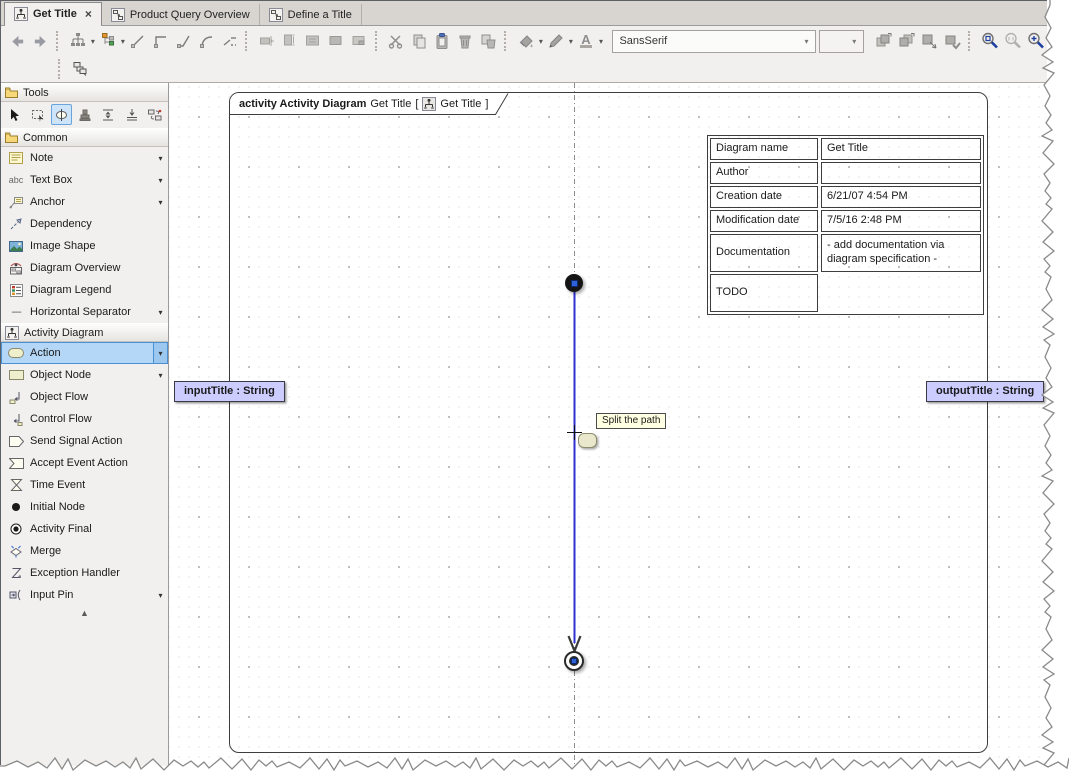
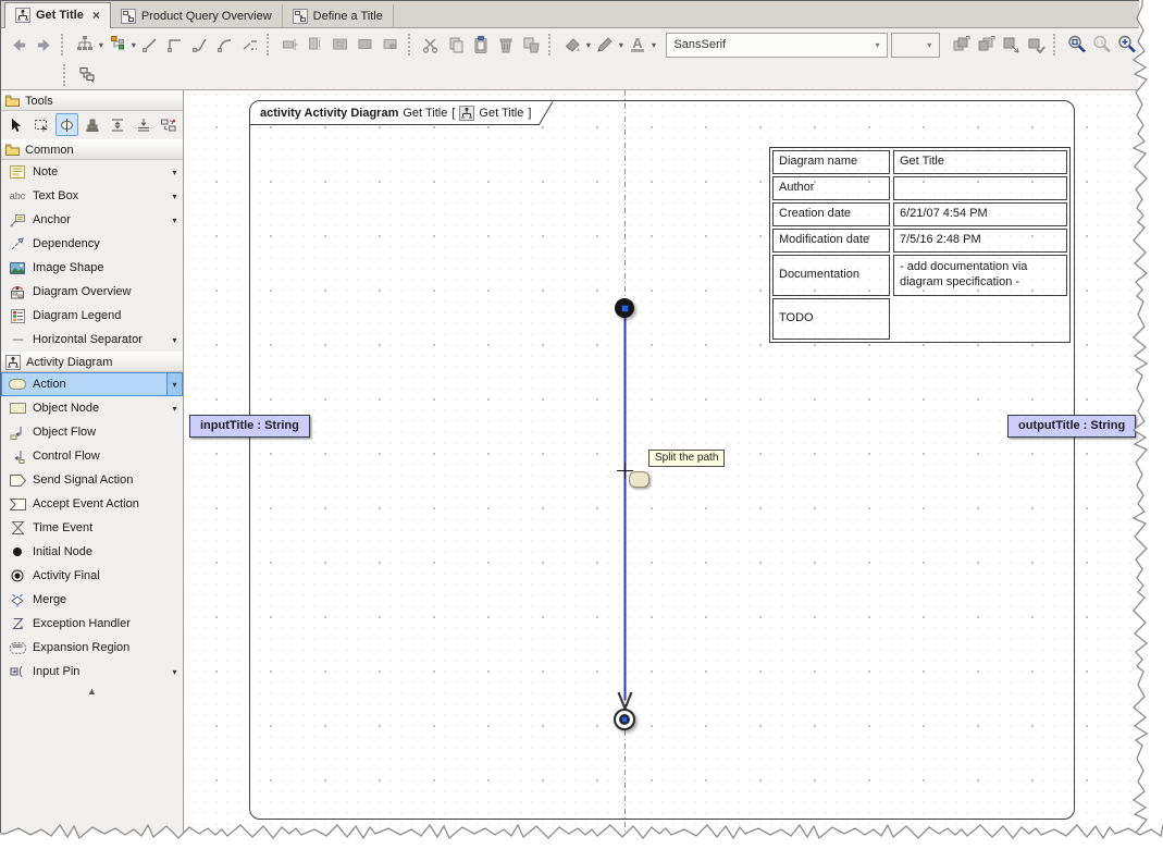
  Get Title
  ×
  Product Query Overview
  Define a Title
  ▾
  ▾
  ▾
  ▾
  A
  ▾
  SansSerif
  ▾
  ▾
  Tools
  Common
  Note
  ▾
  abc
  Text Box
  ▾
  Anchor
  ▾
  Dependency
  Image Shape
  Diagram Overview
  Diagram Legend
  ----
  Horizontal Separator
  ▾
  Activity Diagram
  Action
  ▾
  Object Node
  ▾
  Object Flow
  Control Flow
  Send Signal Action
  Accept Event Action
  Time Event
  Initial Node
  Activity Final
  Merge
  Exception Handler
+ Expansion Region
  Input Pin
  ▾
  ▲
  activity Activity Diagram
  Get Title
  [
  Get Title
  ]
  Diagram name
  Get Title
  Author
  Creation date
  6/21/07 4:54 PM
  Modification date
  7/5/16 2:48 PM
  Documentation
  - add documentation via diagram specification -
  TODO
  inputTitle : String
  outputTitle : String
  Split the path
